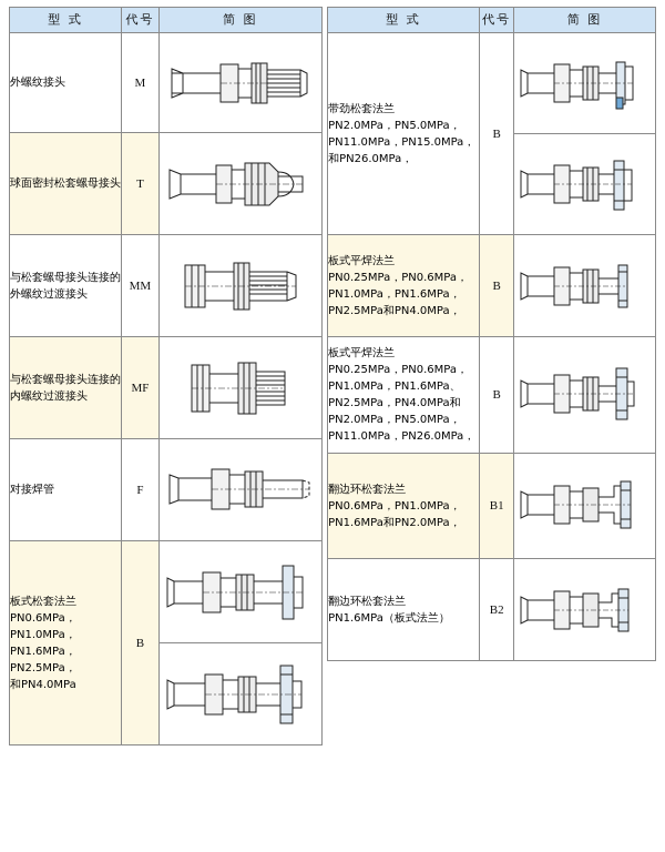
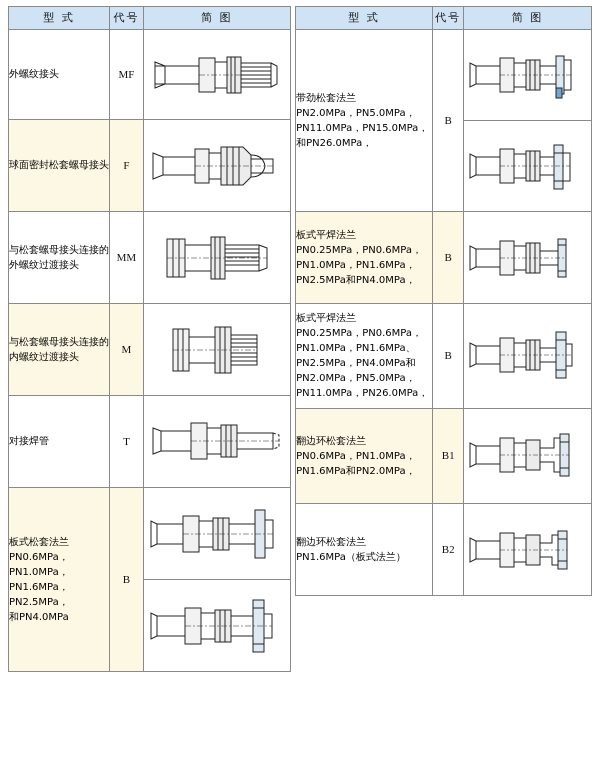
  型 式	代号	简 图
- 外螺纹接头	M
+ 外螺纹接头	MF
- 球面密封松套螺母接头	T
+ 球面密封松套螺母接头	F
  与松套螺母接头连接的外螺纹过渡接头	MM
- 与松套螺母接头连接的内螺纹过渡接头	MF
+ 与松套螺母接头连接的内螺纹过渡接头	M
- 对接焊管	F
+ 对接焊管	T
  板式松套法兰 PN0.6MPa，PN1.0MPa， PN1.6MPa，PN2.5MPa， 和PN4.0MPa	B
  型 式	代号	简 图
  带劲松套法兰 PN2.0MPa，PN5.0MPa， PN11.0MPa，PN15.0MPa， 和PN26.0MPa，	B
  板式平焊法兰 PN0.25MPa，PN0.6MPa， PN1.0MPa，PN1.6MPa， PN2.5MPa和PN4.0MPa，	B
  板式平焊法兰 PN0.25MPa，PN0.6MPa， PN1.0MPa，PN1.6MPa、 PN2.5MPa，PN4.0MPa和 PN2.0MPa，PN5.0MPa， PN11.0MPa，PN26.0MPa，	B
  翻边环松套法兰 PN0.6MPa，PN1.0MPa， PN1.6MPa和PN2.0MPa，	B1
  翻边环松套法兰 PN1.6MPa（板式法兰）	B2
